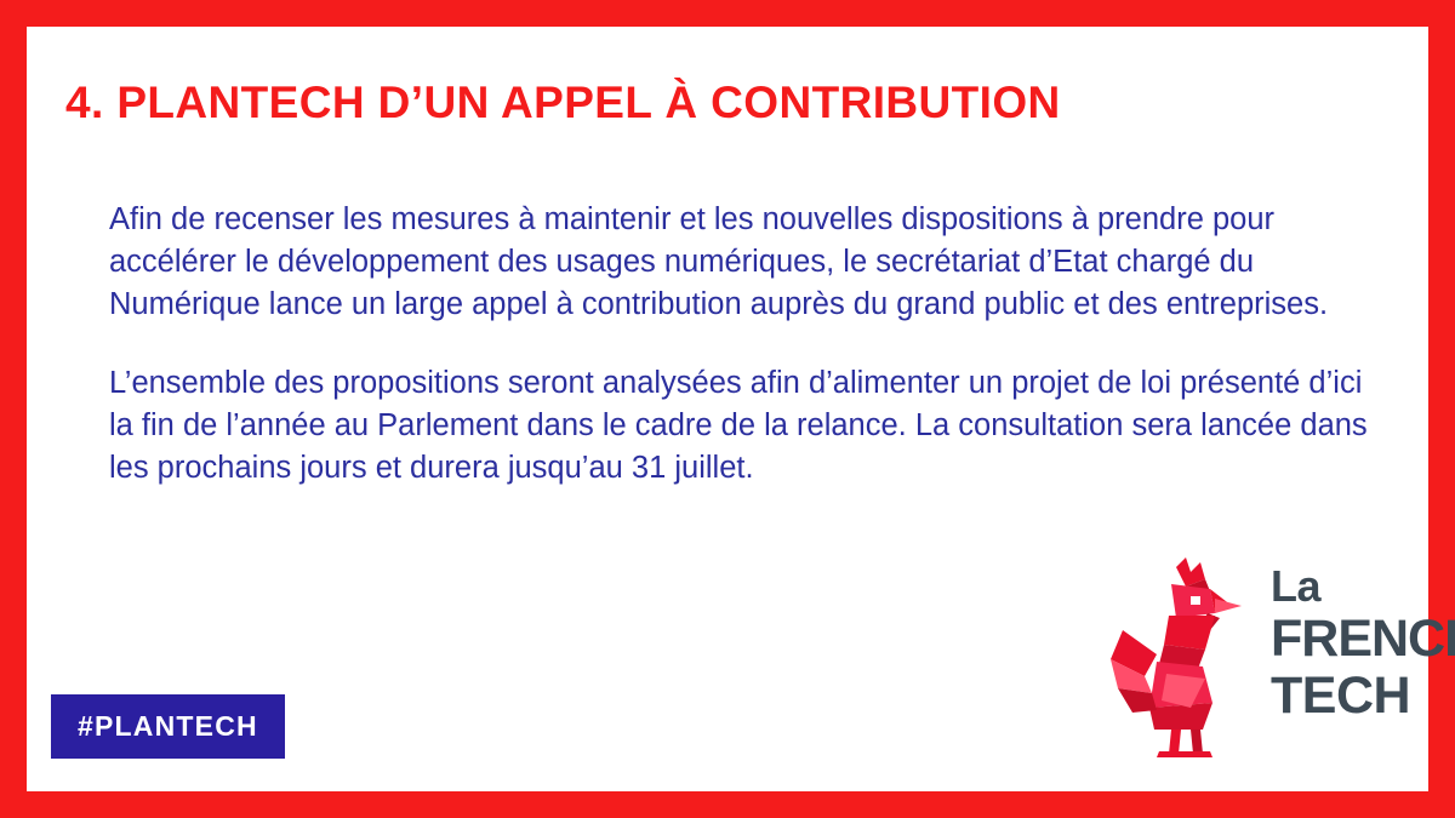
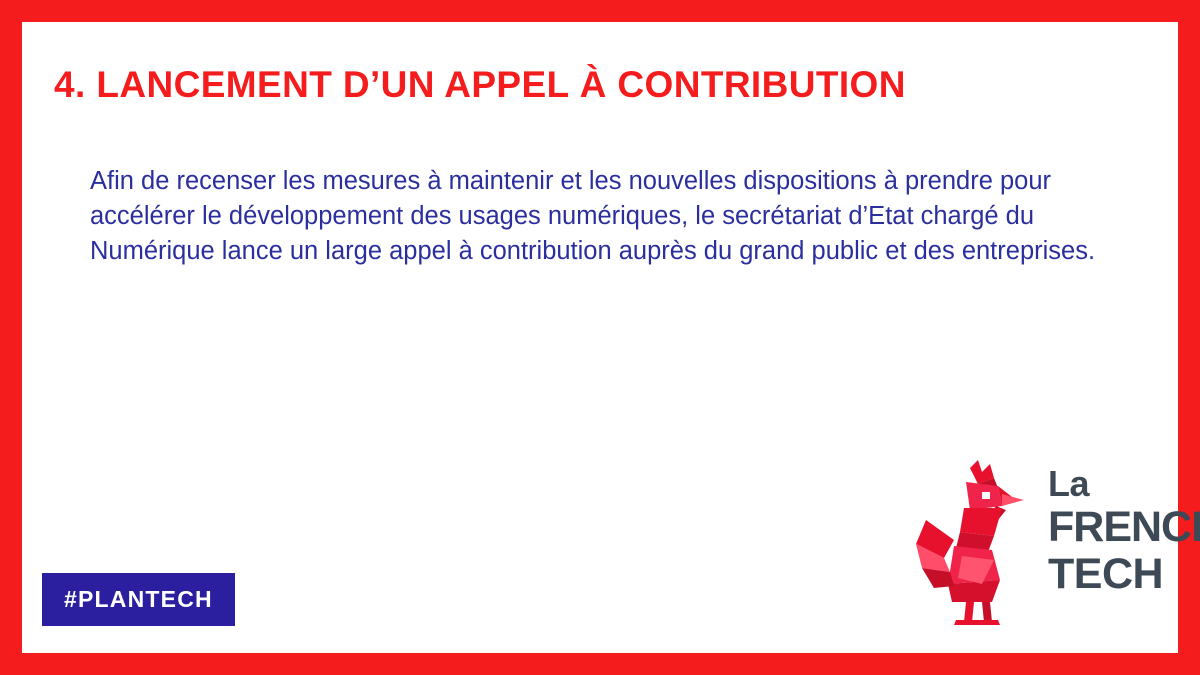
- 4. PLANTECH D’UN APPEL À CONTRIBUTION
+ 4. LANCEMENT D’UN APPEL À CONTRIBUTION
  Afin de recenser les mesures à maintenir et les nouvelles dispositions à prendre pour accélérer le développement des usages numériques, le secrétariat d’Etat chargé du Numérique lance un large appel à contribution auprès du grand public et des entreprises.
- L’ensemble des propositions seront analysées afin d’alimenter un projet de loi présenté d’ici la fin de l’année au Parlement dans le cadre de la relance. La consultation sera lancée dans les prochains jours et durera jusqu’au 31 juillet.
  #PLANTECH
  La
  FRENC
  TECH
